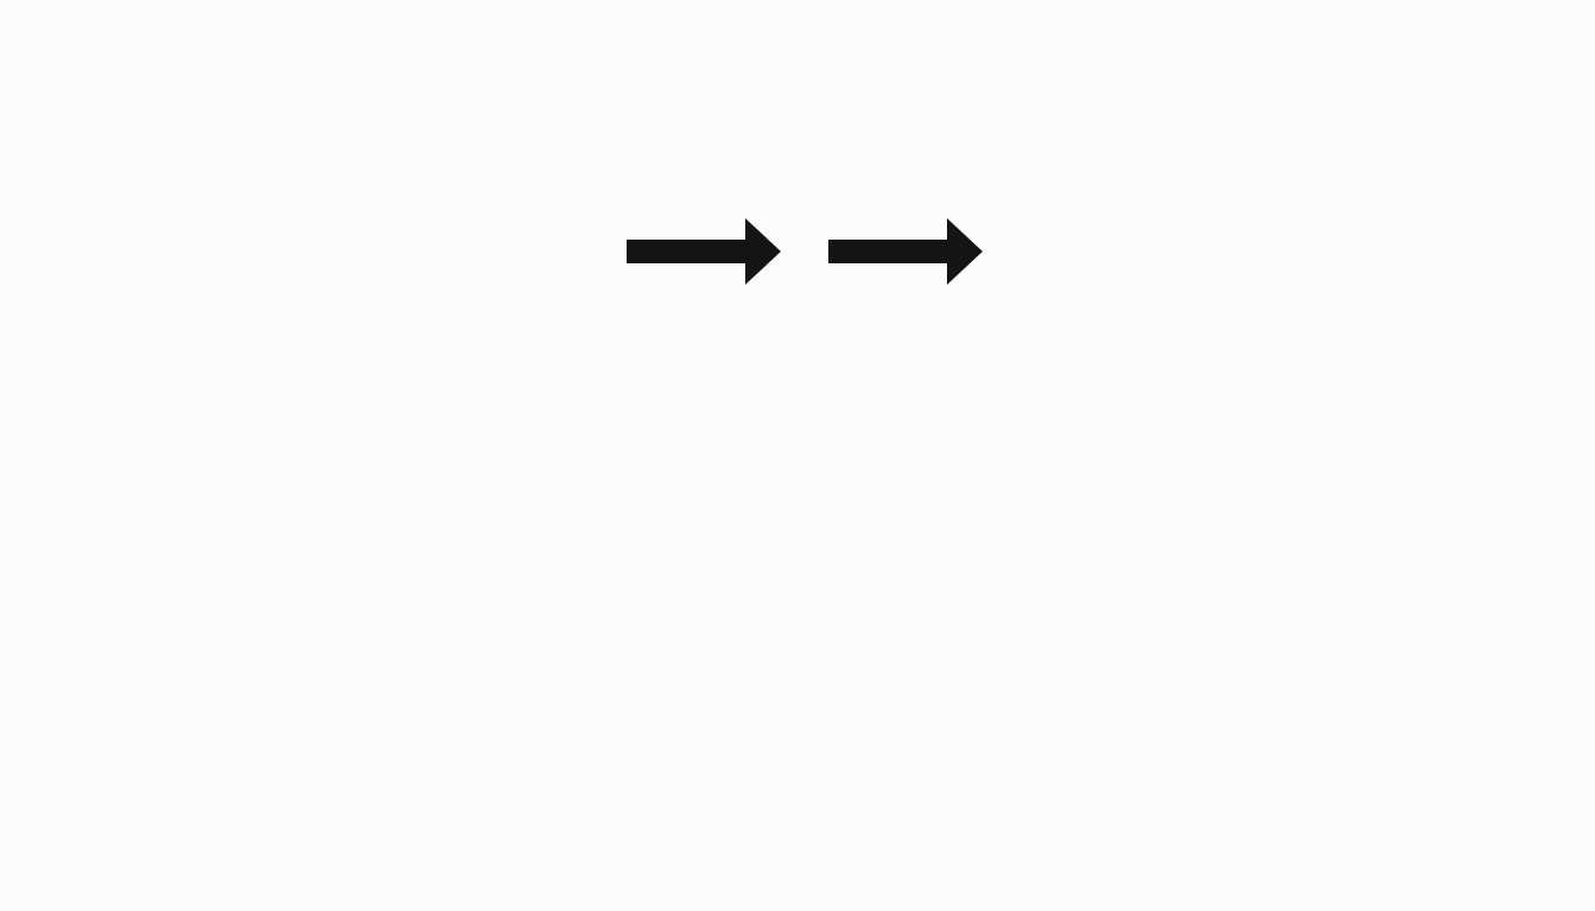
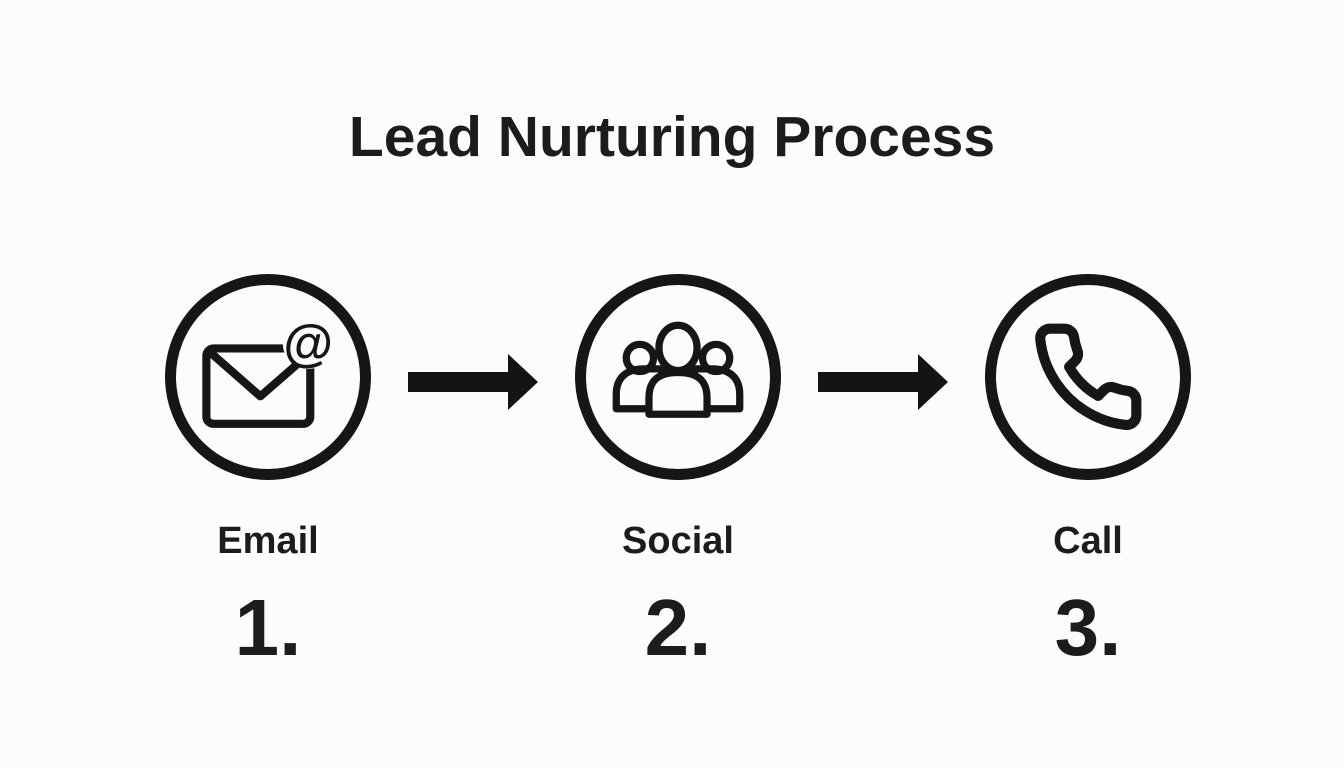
+ Lead Nurturing Process
+ @
+ Email
+ 1.
+ Social
+ 2.
+ Call
+ 3.
